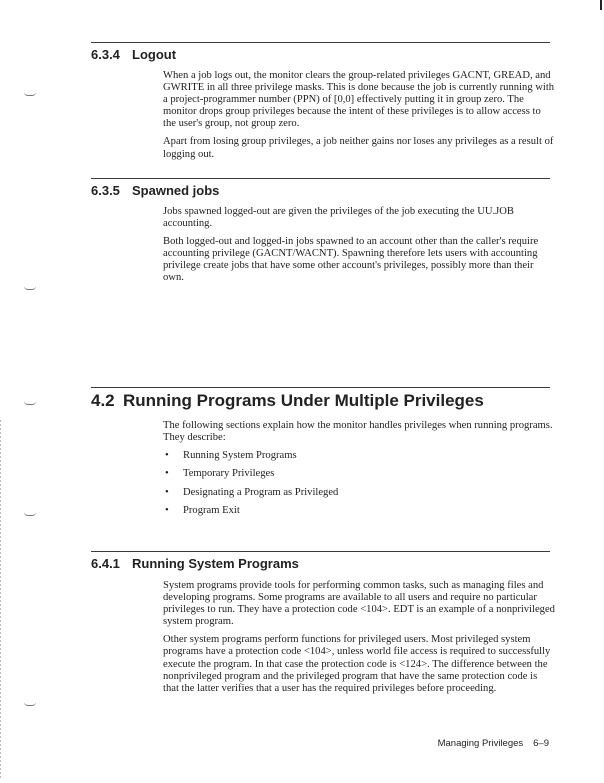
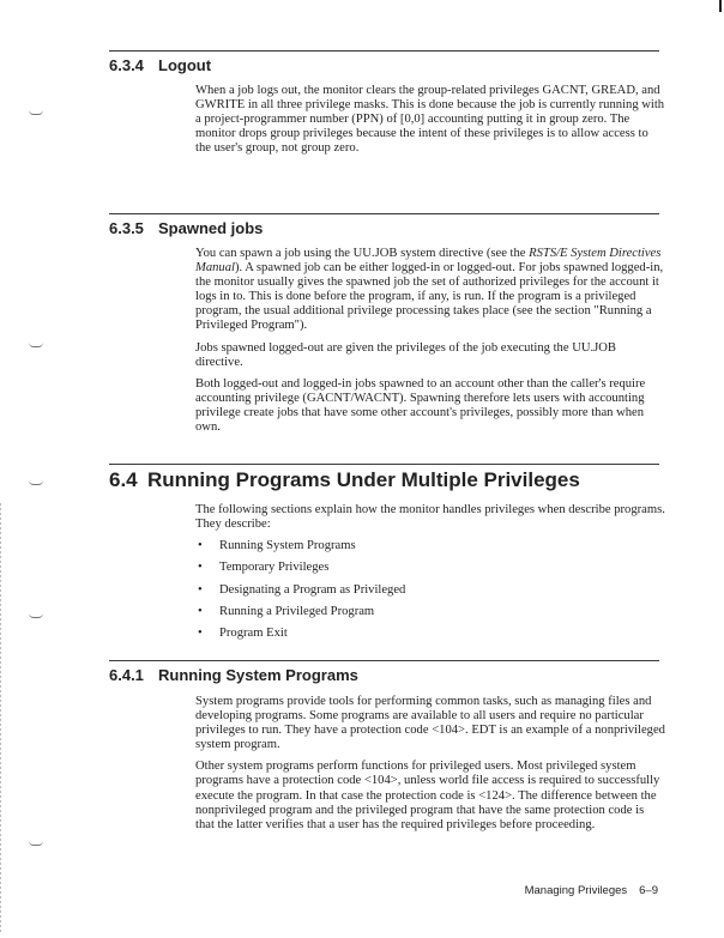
  6.3.4 Logout
- When a job logs out, the monitor clears the group-related privileges GACNT, GREAD, and GWRITE in all three privilege masks. This is done because the job is currently running with a project-programmer number (PPN) of [0,0] effectively putting it in group zero. The monitor drops group privileges because the intent of these privileges is to allow access to the user's group, not group zero.
+ When a job logs out, the monitor clears the group-related privileges GACNT, GREAD, and GWRITE in all three privilege masks. This is done because the job is currently running with a project-programmer number (PPN) of [0,0] accounting putting it in group zero. The monitor drops group privileges because the intent of these privileges is to allow access to the user's group, not group zero.
- Apart from losing group privileges, a job neither gains nor loses any privileges as a result of logging out.
  6.3.5 Spawned jobs
+ You can spawn a job using the UU.JOB system directive (see the RSTS/E System Directives Manual). A spawned job can be either logged-in or logged-out. For jobs spawned logged-in, the monitor usually gives the spawned job the set of authorized privileges for the account it logs in to. This is done before the program, if any, is run. If the program is a privileged program, the usual additional privilege processing takes place (see the section "Running a Privileged Program").
- Jobs spawned logged-out are given the privileges of the job executing the UU.JOB accounting.
+ Jobs spawned logged-out are given the privileges of the job executing the UU.JOB directive.
- Both logged-out and logged-in jobs spawned to an account other than the caller's require accounting privilege (GACNT/WACNT). Spawning therefore lets users with accounting privilege create jobs that have some other account's privileges, possibly more than their own.
+ Both logged-out and logged-in jobs spawned to an account other than the caller's require accounting privilege (GACNT/WACNT). Spawning therefore lets users with accounting privilege create jobs that have some other account's privileges, possibly more than when own.
- 4.2 Running Programs Under Multiple Privileges
+ 6.4 Running Programs Under Multiple Privileges
- The following sections explain how the monitor handles privileges when running programs. They describe:
+ The following sections explain how the monitor handles privileges when describe programs. They describe:
  Running System Programs
  Temporary Privileges
  Designating a Program as Privileged
+ Running a Privileged Program
  Program Exit
  6.4.1 Running System Programs
  System programs provide tools for performing common tasks, such as managing files and developing programs. Some programs are available to all users and require no particular privileges to run. They have a protection code <104>. EDT is an example of a nonprivileged system program.
  Other system programs perform functions for privileged users. Most privileged system programs have a protection code <104>, unless world file access is required to successfully execute the program. In that case the protection code is <124>. The difference between the nonprivileged program and the privileged program that have the same protection code is that the latter verifies that a user has the required privileges before proceeding.
  Managing Privileges 6–9
